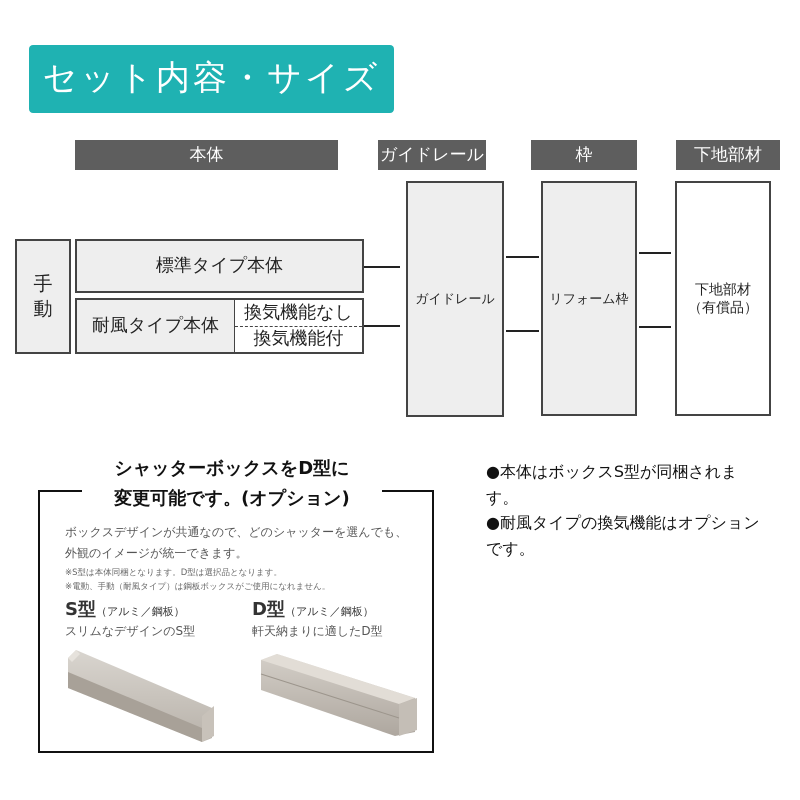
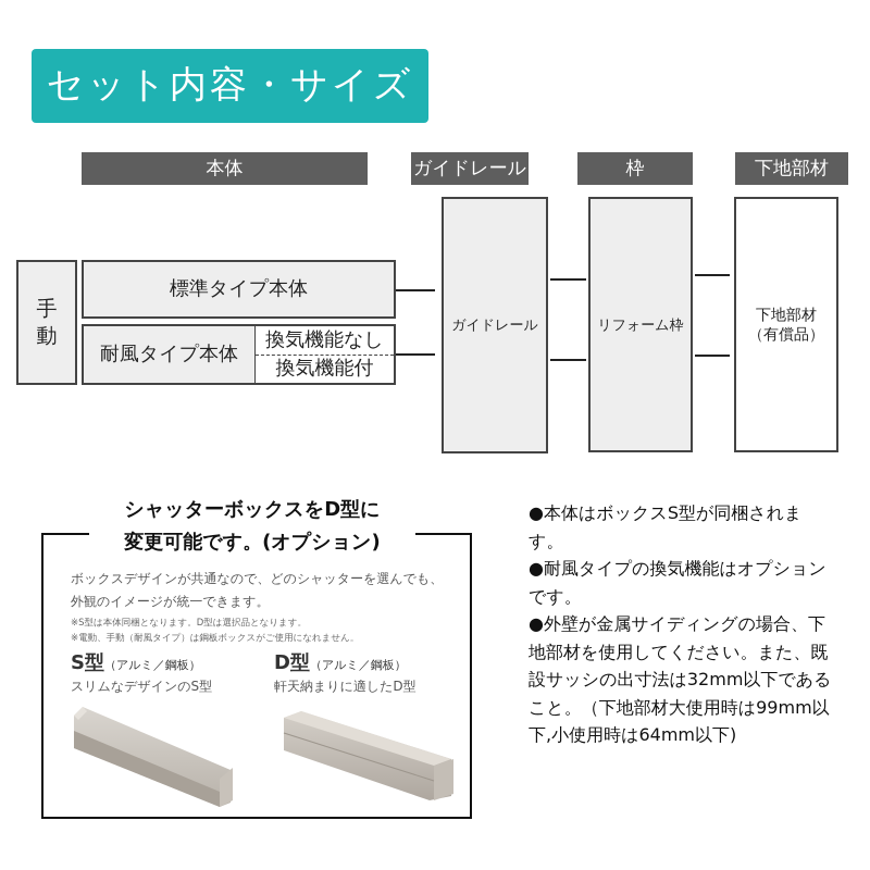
  セット内容・サイズ
  本体
  ガイドレール
  枠
  下地部材
  手
  動
  標準タイプ本体
  耐風タイプ本体
  換気機能なし
  換気機能付
  ガイドレール
  リフォーム枠
  下地部材
  （有償品）
  シャッターボックスをD型に
  変更可能です。(オプション)
  ボックスデザインが共通なので、どのシャッターを選んでも、
  外観のイメージが統一できます。
  ※S型は本体同梱となります。D型は選択品となります。
  ※電動、手動（耐風タイプ）は鋼板ボックスがご使用になれません。
  S型（アルミ／鋼板）
  スリムなデザインのS型
  D型（アルミ／鋼板）
  軒天納まりに適したD型
  ●本体はボックスS型が同梱されます。
  ●耐風タイプの換気機能はオプションです。
+ ●外壁が金属サイディングの場合、下地部材を使用してください。また、既設サッシの出寸法は32mm以下であること。（下地部材大使用時は99mm以下,小使用時は64mm以下)
